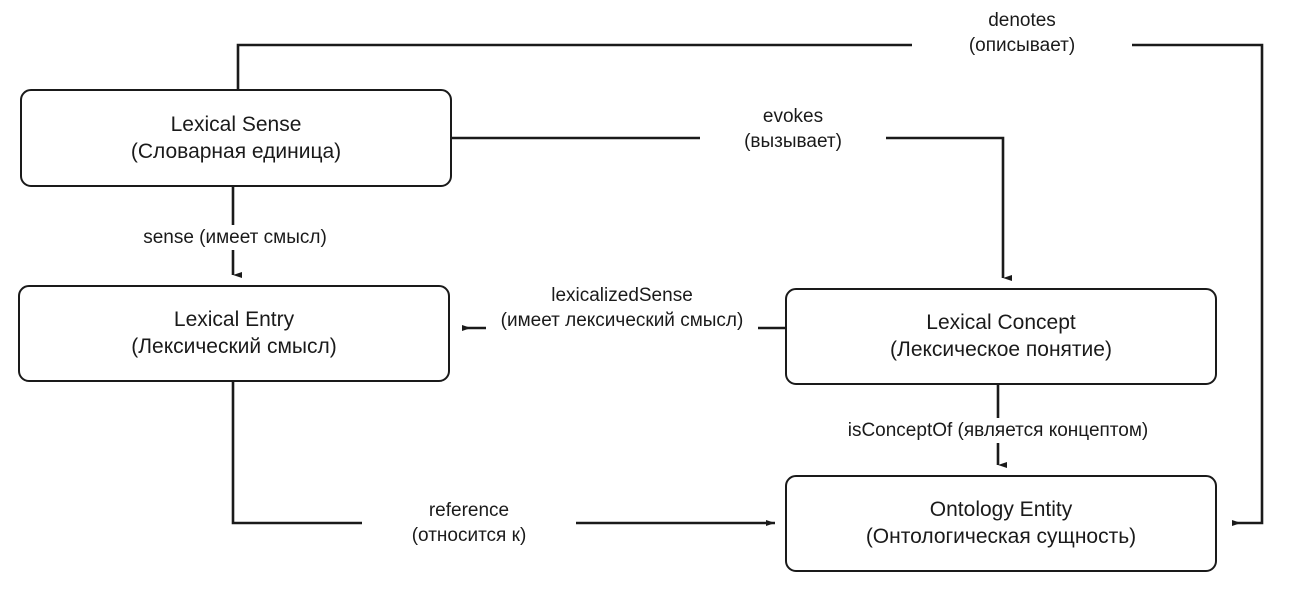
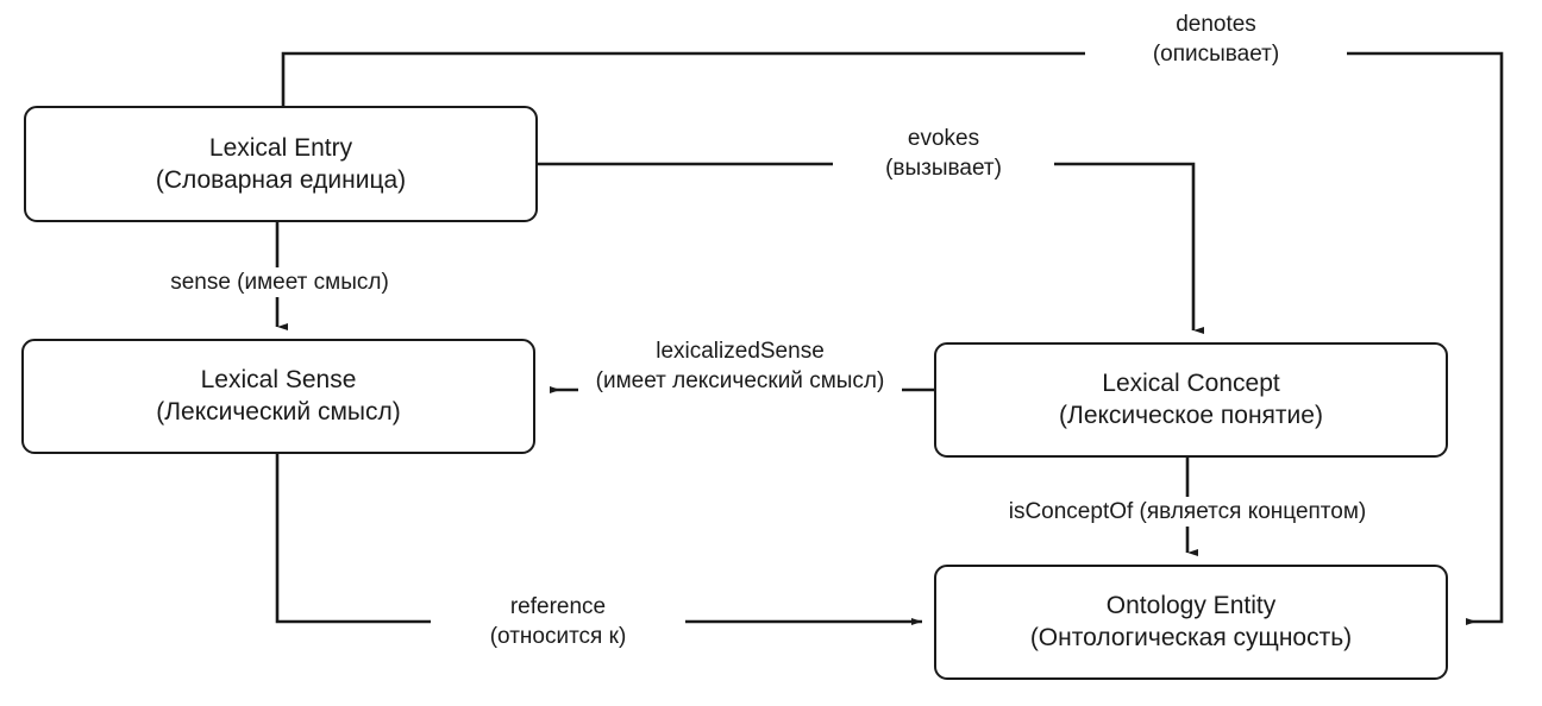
- Lexical Sense
+ Lexical Entry
  (Словарная единица)
- Lexical Entry
+ Lexical Sense
  (Лексический смысл)
  Lexical Concept
  (Лексическое понятие)
  Ontology Entity
  (Онтологическая сущность)
  denotes
  (описывает)
  evokes
  (вызывает)
  sense (имеет смысл)
  lexicalizedSense
  (имеет лексический смысл)
  isConceptOf (является концептом)
  reference
  (относится к)
